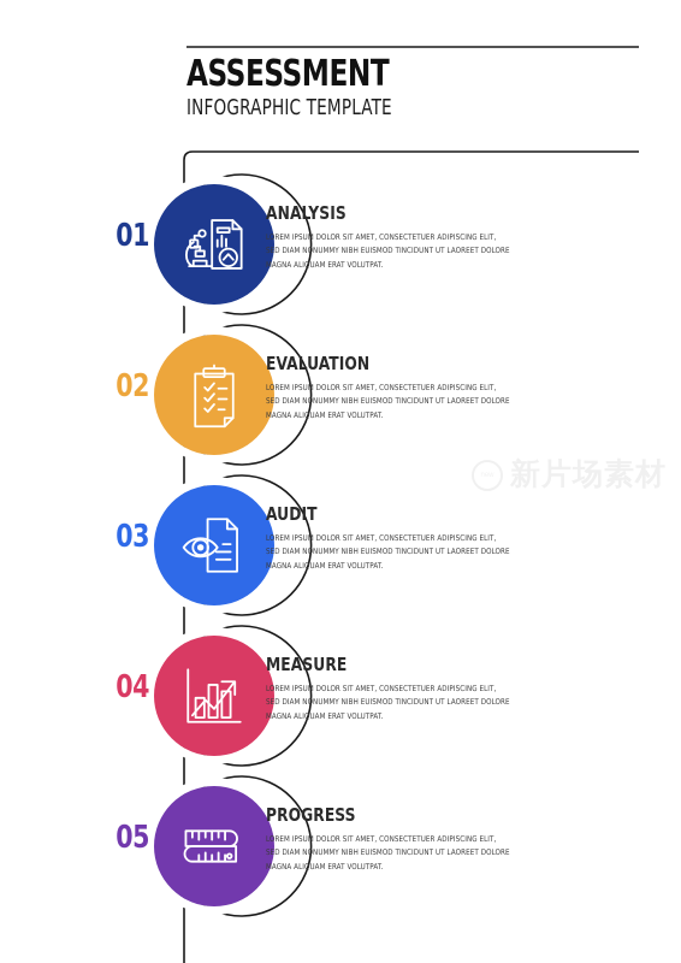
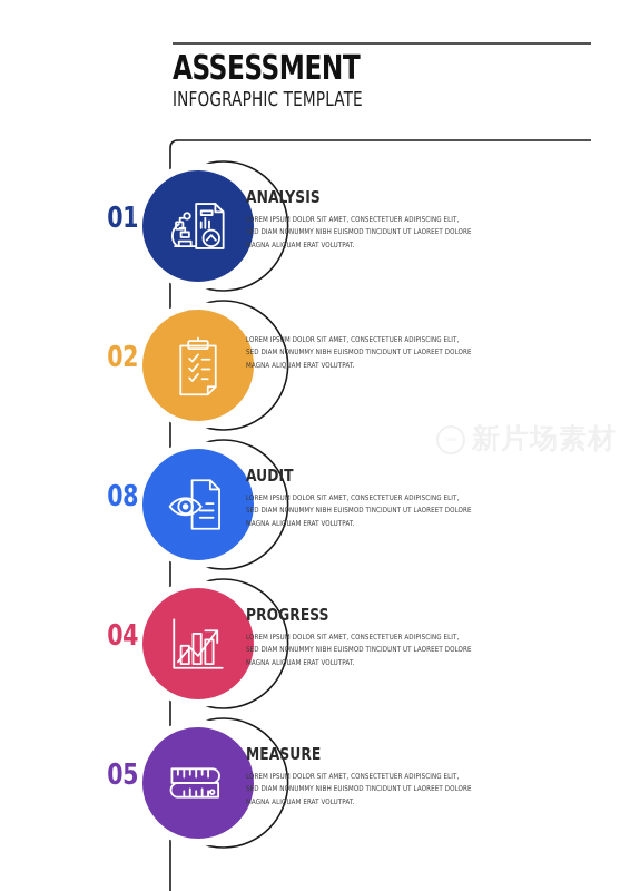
  ASSESSMENT
  INFOGRAPHIC TEMPLATE
  01
  ANALYSIS
  LOREM IPSUM DOLOR SIT AMET, CONSECTETUER ADIPISCING ELIT,
  SED DIAM NONUMMY NIBH EUISMOD TINCIDUNT UT LAOREET DOLORE
  MAGNA ALIQUAM ERAT VOLUTPAT.
  02
- EVALUATION
  LOREM IPSUM DOLOR SIT AMET, CONSECTETUER ADIPISCING ELIT,
  SED DIAM NONUMMY NIBH EUISMOD TINCIDUNT UT LAOREET DOLORE
  MAGNA ALIQUAM ERAT VOLUTPAT.
- 03
+ 08
  AUDIT
  LOREM IPSUM DOLOR SIT AMET, CONSECTETUER ADIPISCING ELIT,
  SED DIAM NONUMMY NIBH EUISMOD TINCIDUNT UT LAOREET DOLORE
  MAGNA ALIQUAM ERAT VOLUTPAT.
  04
- MEASURE
+ PROGRESS
  LOREM IPSUM DOLOR SIT AMET, CONSECTETUER ADIPISCING ELIT,
  SED DIAM NONUMMY NIBH EUISMOD TINCIDUNT UT LAOREET DOLORE
  MAGNA ALIQUAM ERAT VOLUTPAT.
  05
- PROGRESS
+ MEASURE
  LOREM IPSUM DOLOR SIT AMET, CONSECTETUER ADIPISCING ELIT,
  SED DIAM NONUMMY NIBH EUISMOD TINCIDUNT UT LAOREET DOLORE
  MAGNA ALIQUAM ERAT VOLUTPAT.
